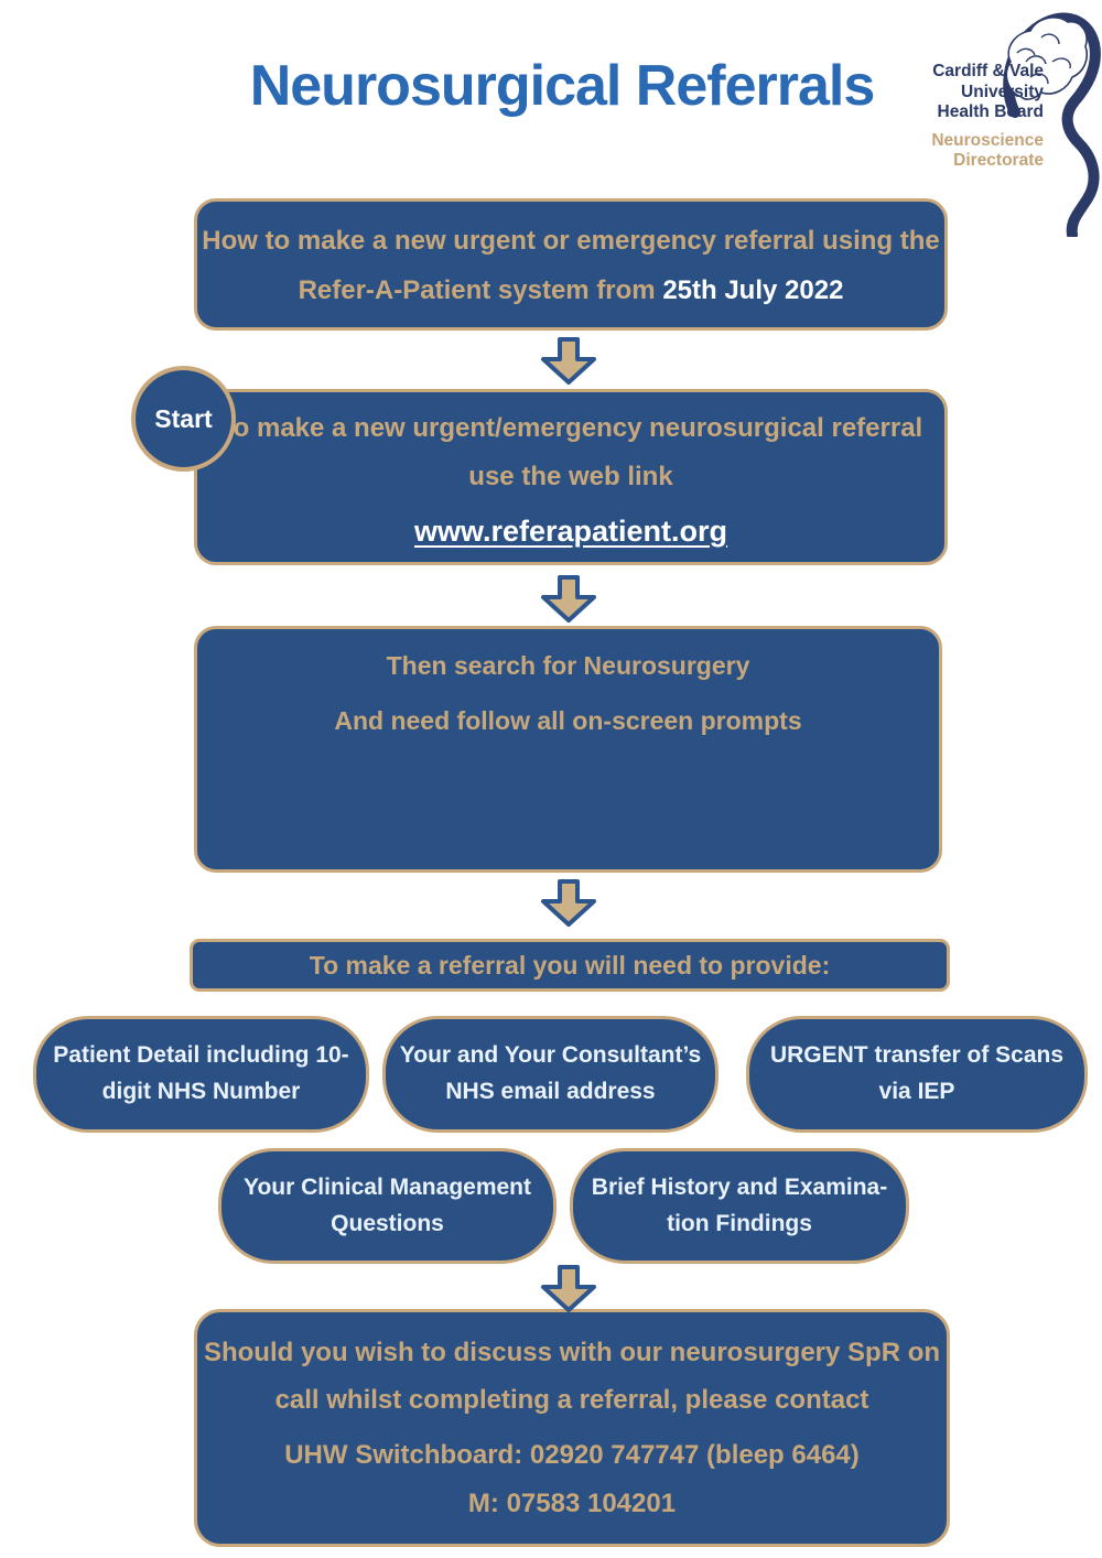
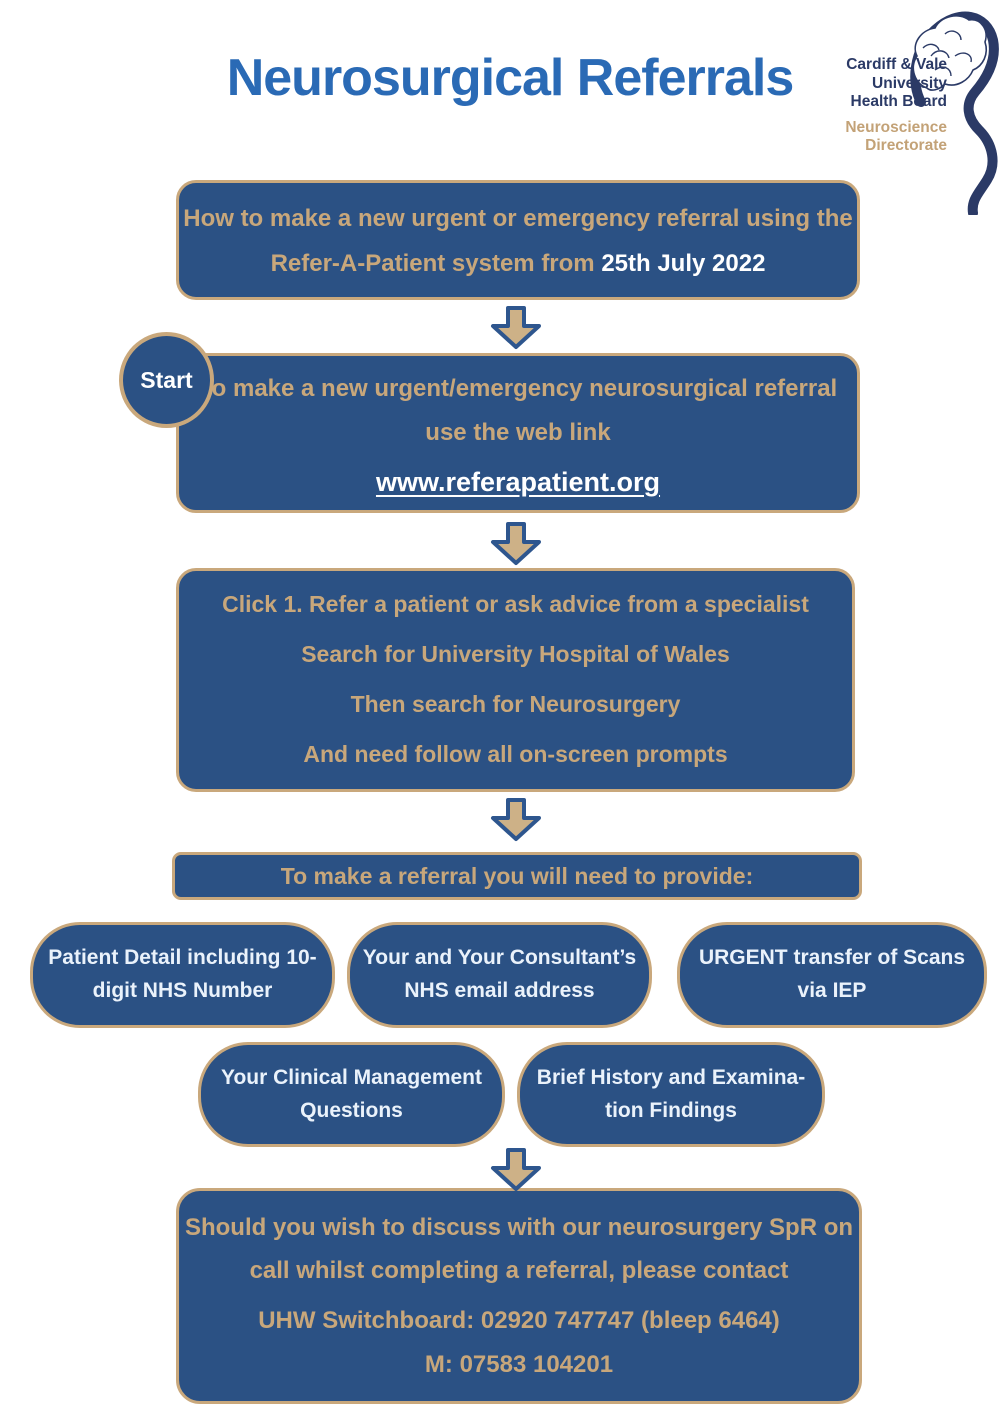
  Neurosurgical Referrals
  Cardiff & Vale
  University
  Health Board
  Neuroscience
  Directorate
  How to make a new urgent or emergency referral using the
  Refer-A-Patient system from 25th July 2022
  Start
  o make a new urgent/emergency neurosurgical referral
  use the web link
  www.referapatient.org
+ Click 1. Refer a patient or ask advice from a specialist
+ Search for University Hospital of Wales
  Then search for Neurosurgery
  And need follow all on-screen prompts
  To make a referral you will need to provide:
  Patient Detail including 10-
  digit NHS Number
  Your and Your Consultant’s
  NHS email address
  URGENT transfer of Scans
  via IEP
  Your Clinical Management
  Questions
  Brief History and Examina-
  tion Findings
  Should you wish to discuss with our neurosurgery SpR on
  call whilst completing a referral, please contact
  UHW Switchboard: 02920 747747 (bleep 6464)
  M: 07583 104201
